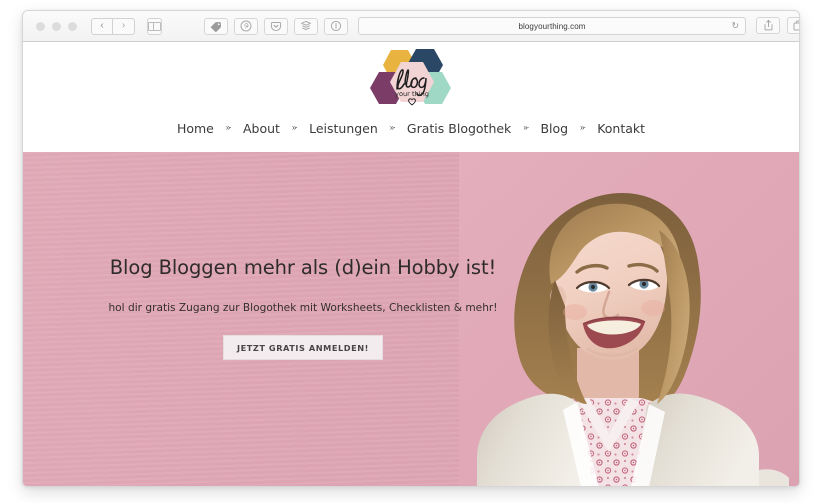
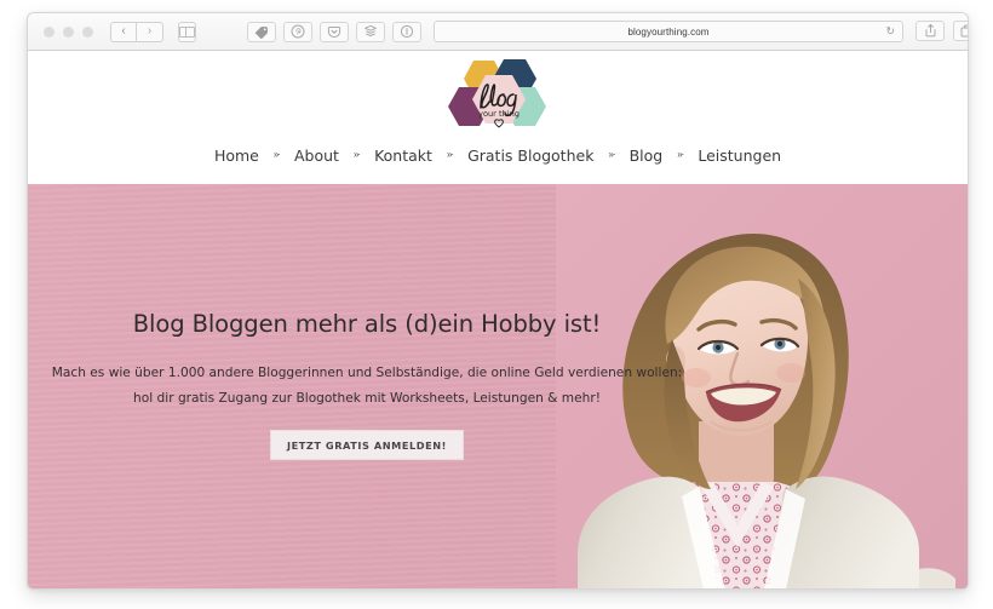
  ‹
  ›
  blogyourthing.com
  ↻
  your thing
  Home
  »·
  About
  »·
- Leistungen
+ Kontakt
  »·
  Gratis Blogothek
  »·
  Blog
  »·
- Kontakt
+ Leistungen
  Blog Bloggen mehr als (d)ein Hobby ist!
+ Mach es wie über 1.000 andere Bloggerinnen und Selbständige, die online Geld verdienen wollen:
- hol dir gratis Zugang zur Blogothek mit Worksheets, Checklisten & mehr!
+ hol dir gratis Zugang zur Blogothek mit Worksheets, Leistungen & mehr!
  JETZT GRATIS ANMELDEN!
